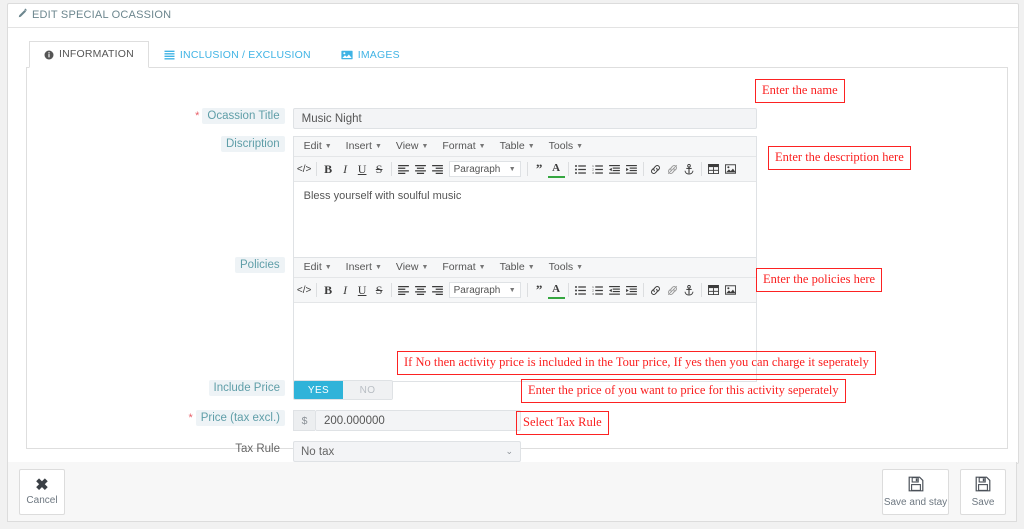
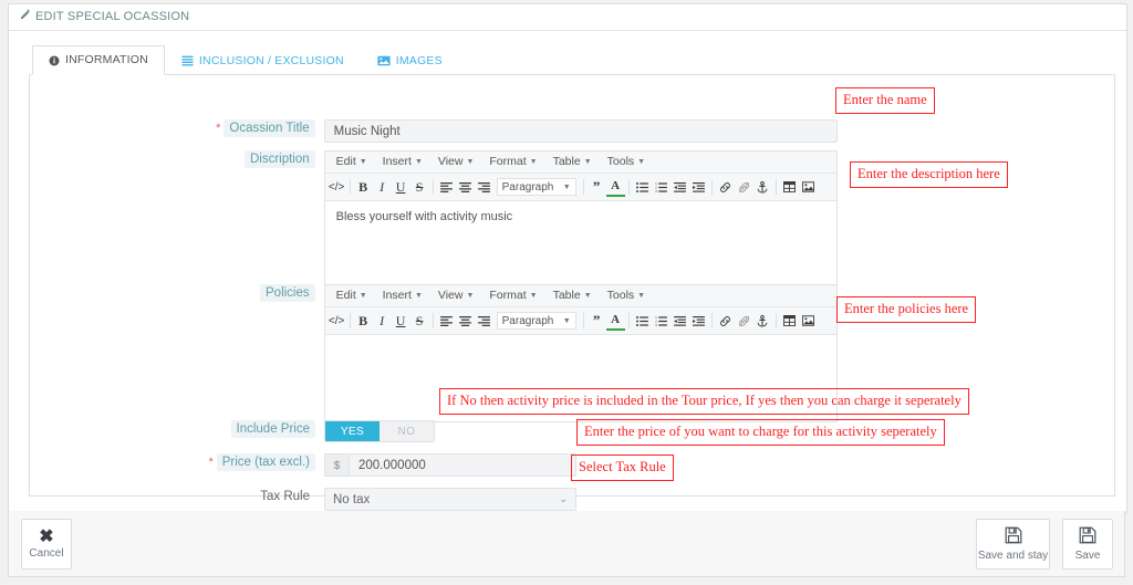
  EDIT SPECIAL OCASSION
  INFORMATION
  INCLUSION / EXCLUSION
  IMAGES
  * Ocassion Title
  Music Night
  Discription
  Edit
  Insert
  View
  Format
  Table
  Tools
  </>
  B
  I
  U
  S
  Paragraph
  ”
  A
- Bless yourself with soulful music
+ Bless yourself with activity music
  Policies
  Edit
  Insert
  View
  Format
  Table
  Tools
  </>
  B
  I
  U
  S
  Paragraph
  ”
  A
  Include Price
  YES
  NO
  * Price (tax excl.)
  $
  200.000000
  Tax Rule
  No tax
  ⌄
  Enter the name
  Enter the description here
  Enter the policies here
  If No then activity price is included in the Tour price, If yes then you can charge it seperately
- Enter the price of you want to price for this activity seperately
+ Enter the price of you want to charge for this activity seperately
  Select Tax Rule
  ✖
  Cancel
  Save and stay
  Save
